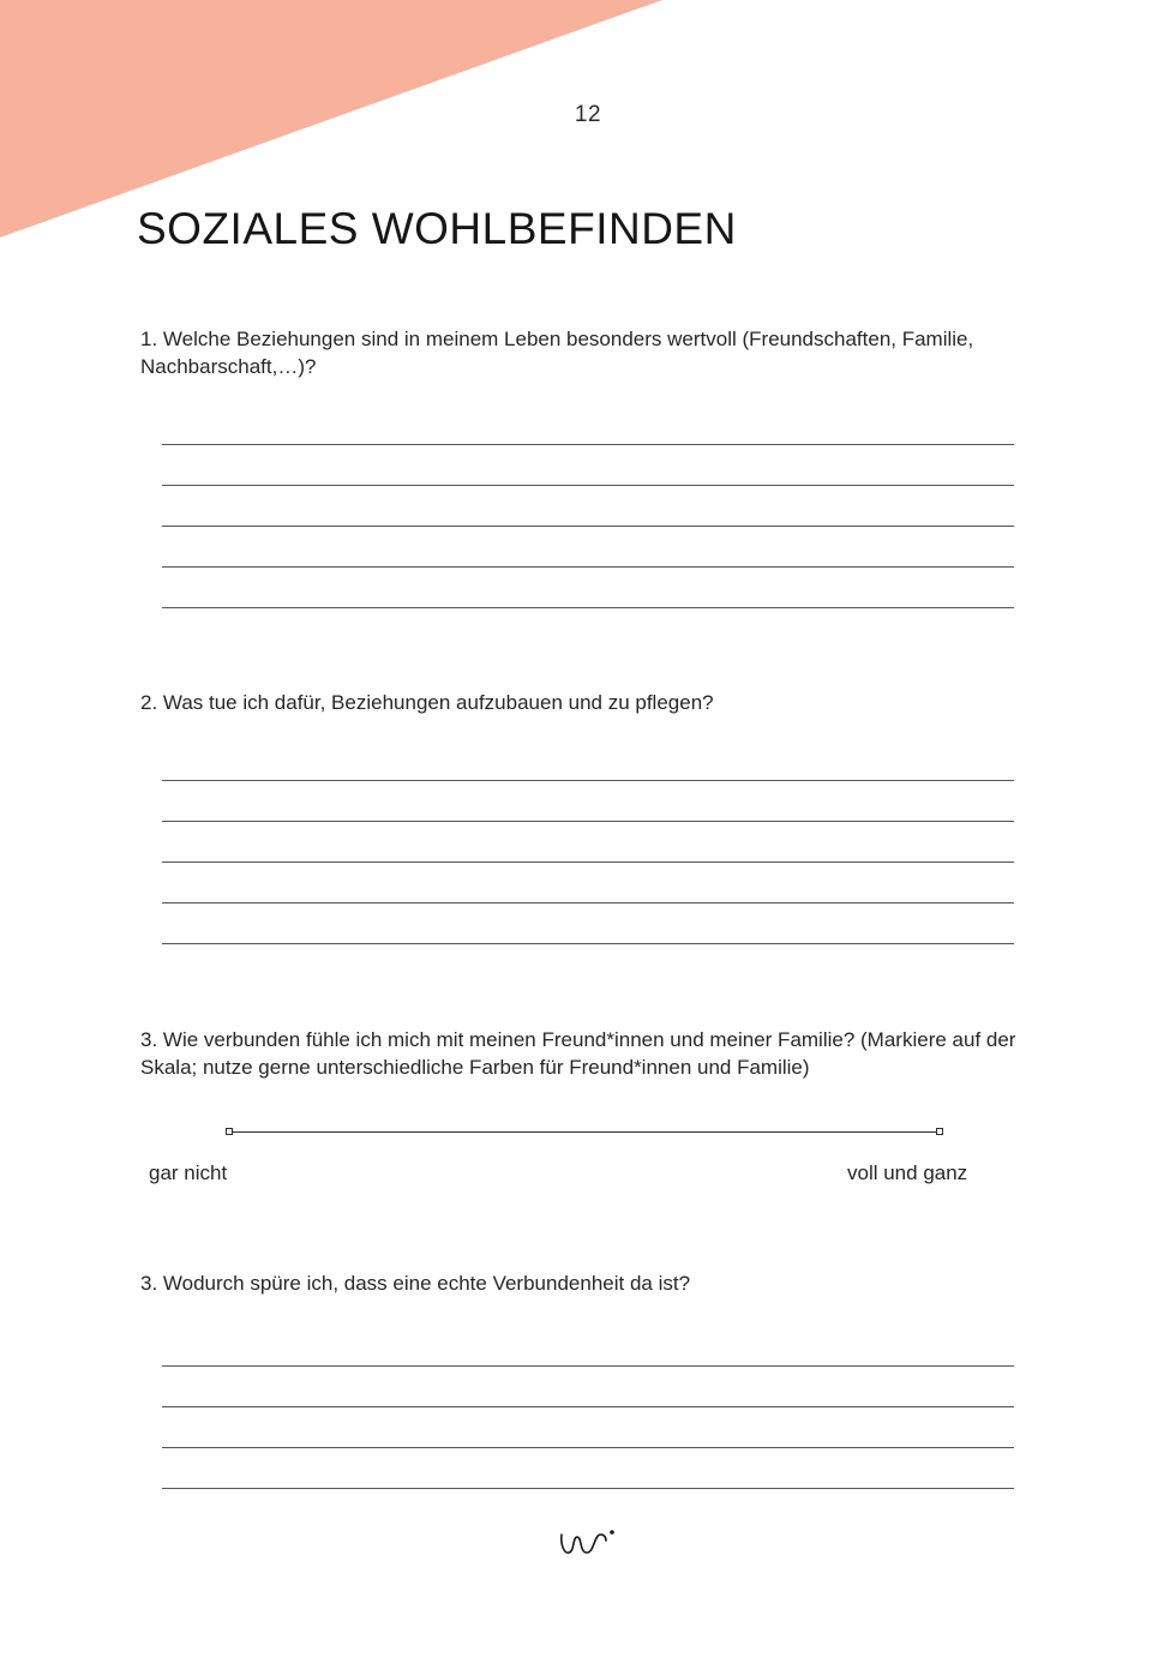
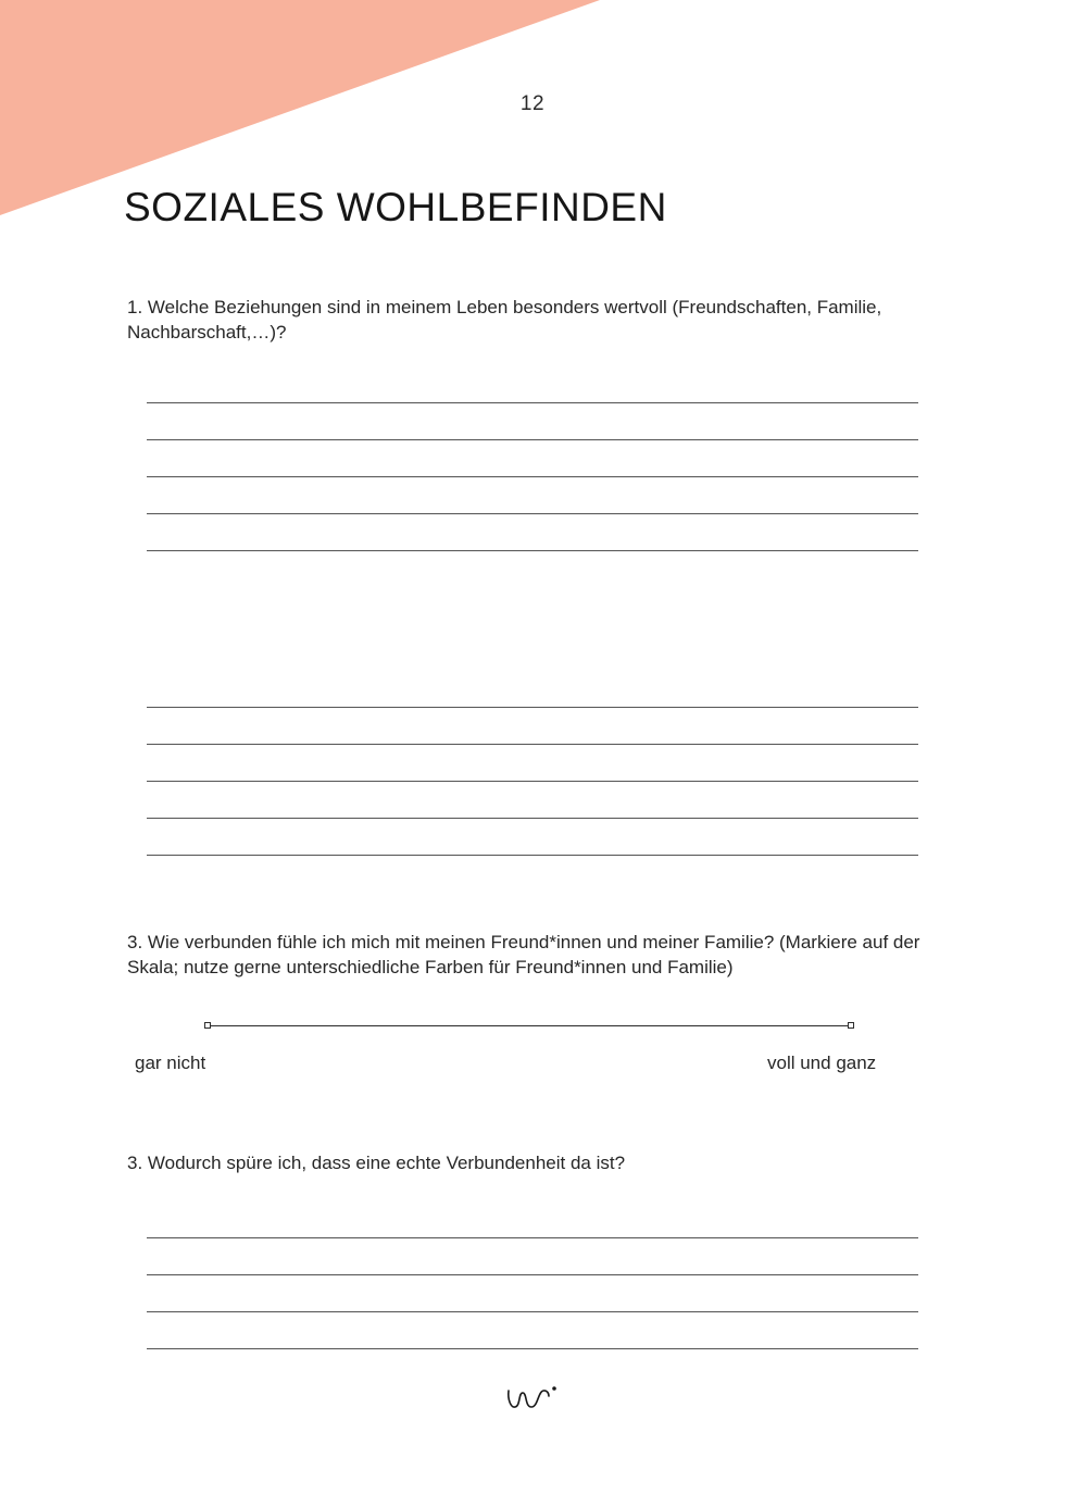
  12
  SOZIALES WOHLBEFINDEN
  1. Welche Beziehungen sind in meinem Leben besonders wertvoll (Freundschaften, Familie, Nachbarschaft,…)?
- 2. Was tue ich dafür, Beziehungen aufzubauen und zu pflegen?
  3. Wie verbunden fühle ich mich mit meinen Freund*innen und meiner Familie? (Markiere auf der Skala; nutze gerne unterschiedliche Farben für Freund*innen und Familie)
  gar nicht
  voll und ganz
  3. Wodurch spüre ich, dass eine echte Verbundenheit da ist?
